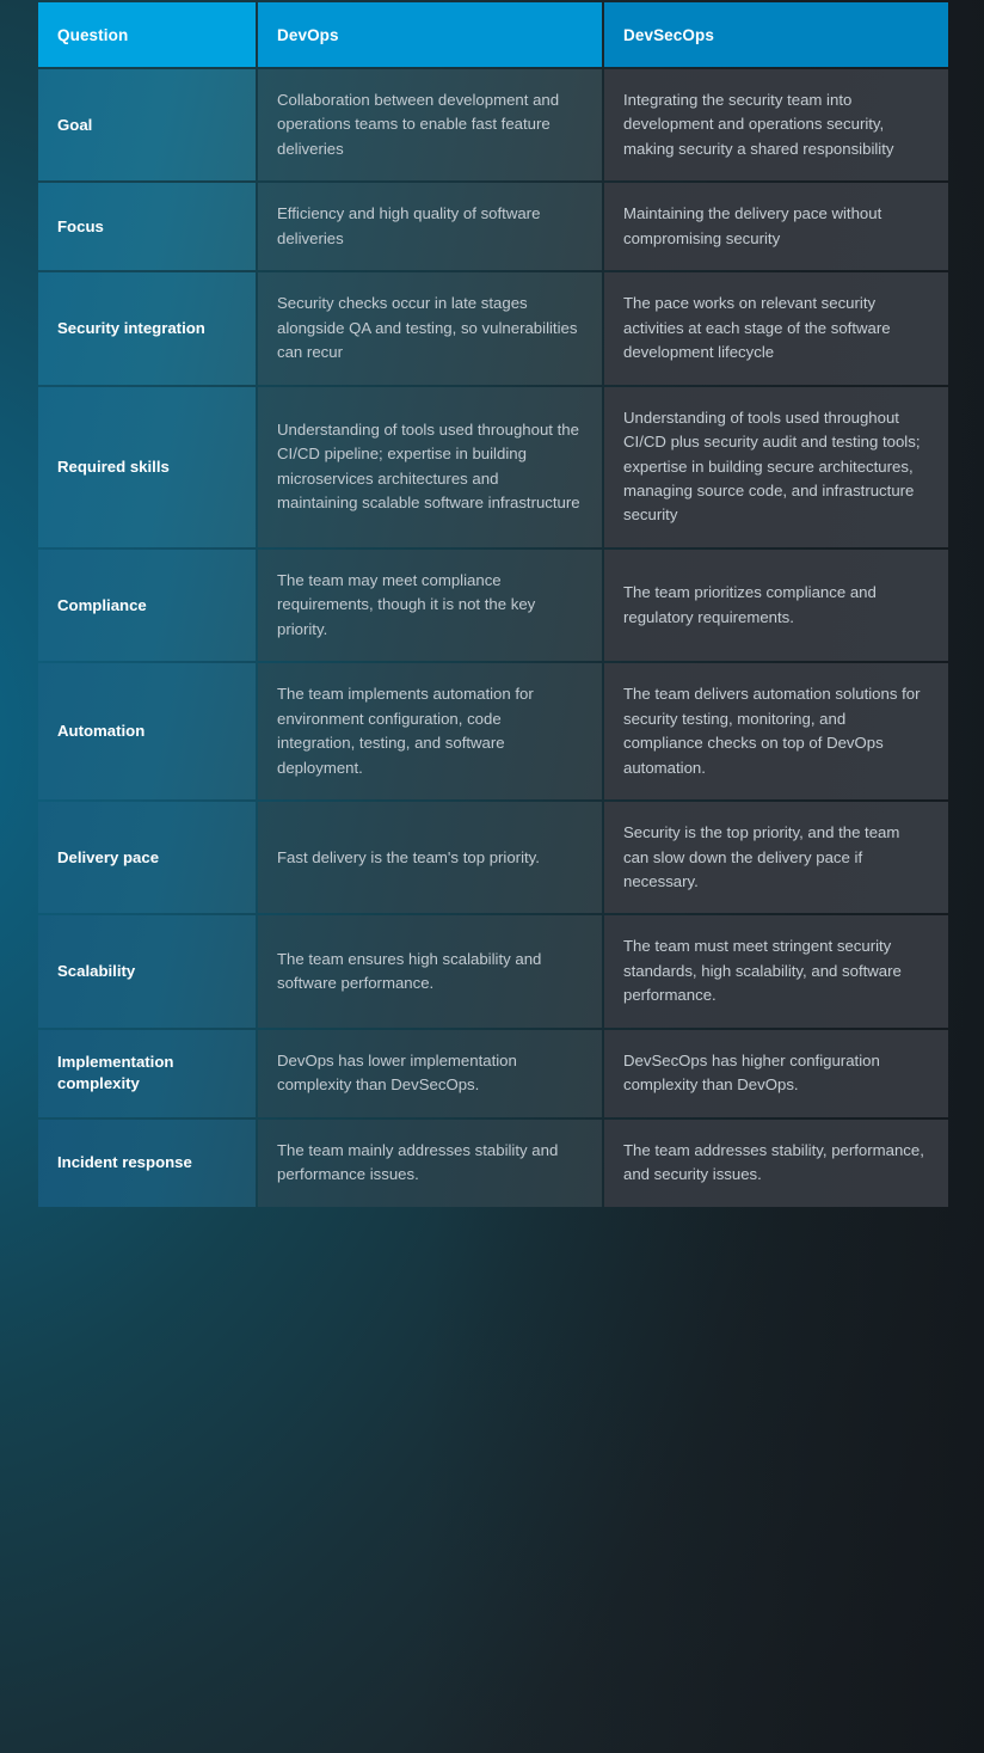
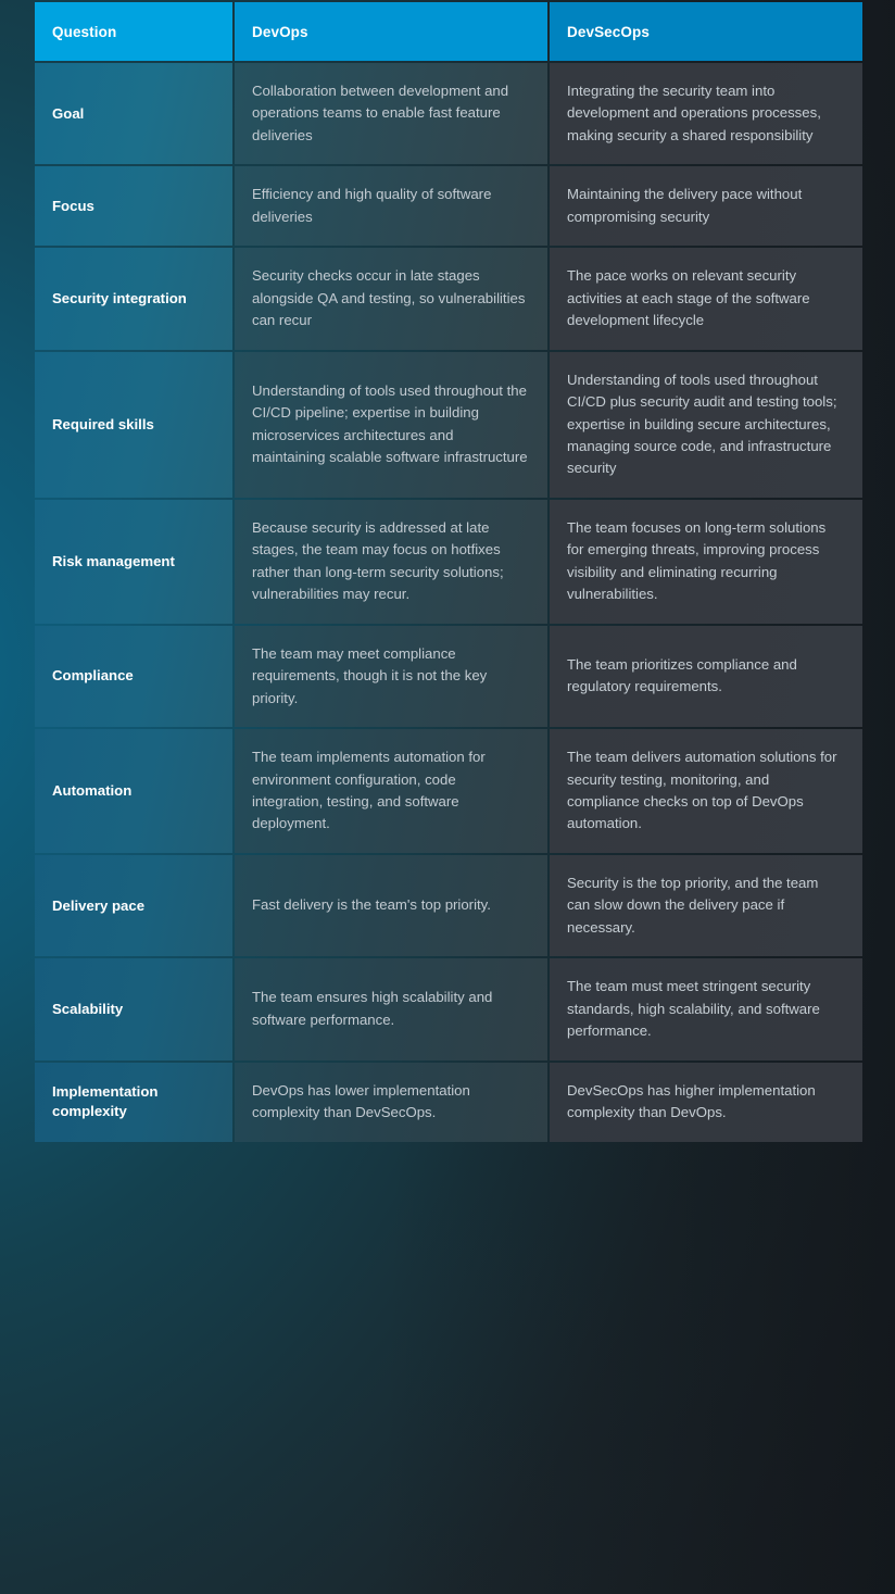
  Question	DevOps	DevSecOps
- Goal	Collaboration between development and operations teams to enable fast feature deliveries	Integrating the security team into development and operations security, making security a shared responsibility
+ Goal	Collaboration between development and operations teams to enable fast feature deliveries	Integrating the security team into development and operations processes, making security a shared responsibility
  Focus	Efficiency and high quality of software deliveries	Maintaining the delivery pace without compromising security
  Security integration	Security checks occur in late stages alongside QA and testing, so vulnerabilities can recur	The pace works on relevant security activities at each stage of the software development lifecycle
  Required skills	Understanding of tools used throughout the CI/CD pipeline; expertise in building microservices architectures and maintaining scalable software infrastructure	Understanding of tools used throughout CI/CD plus security audit and testing tools; expertise in building secure architectures, managing source code, and infrastructure security
+ Risk management	Because security is addressed at late stages, the team may focus on hotfixes rather than long-term security solutions; vulnerabilities may recur.	The team focuses on long-term solutions for emerging threats, improving process visibility and eliminating recurring vulnerabilities.
  Compliance	The team may meet compliance requirements, though it is not the key priority.	The team prioritizes compliance and regulatory requirements.
  Automation	The team implements automation for environment configuration, code integration, testing, and software deployment.	The team delivers automation solutions for security testing, monitoring, and compliance checks on top of DevOps automation.
  Delivery pace	Fast delivery is the team's top priority.	Security is the top priority, and the team can slow down the delivery pace if necessary.
  Scalability	The team ensures high scalability and software performance.	The team must meet stringent security standards, high scalability, and software performance.
- Implementation complexity	DevOps has lower implementation complexity than DevSecOps.	DevSecOps has higher configuration complexity than DevOps.
+ Implementation complexity	DevOps has lower implementation complexity than DevSecOps.	DevSecOps has higher implementation complexity than DevOps.
- Incident response	The team mainly addresses stability and performance issues.	The team addresses stability, performance, and security issues.
